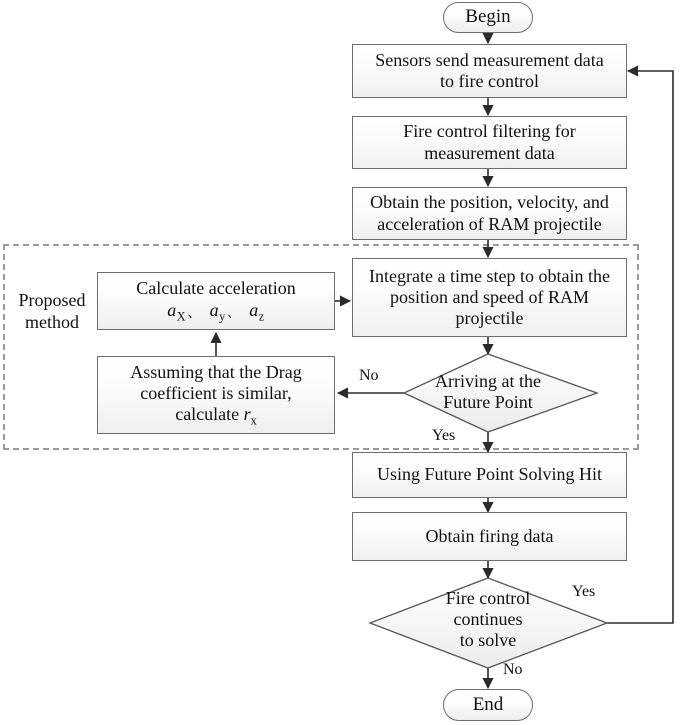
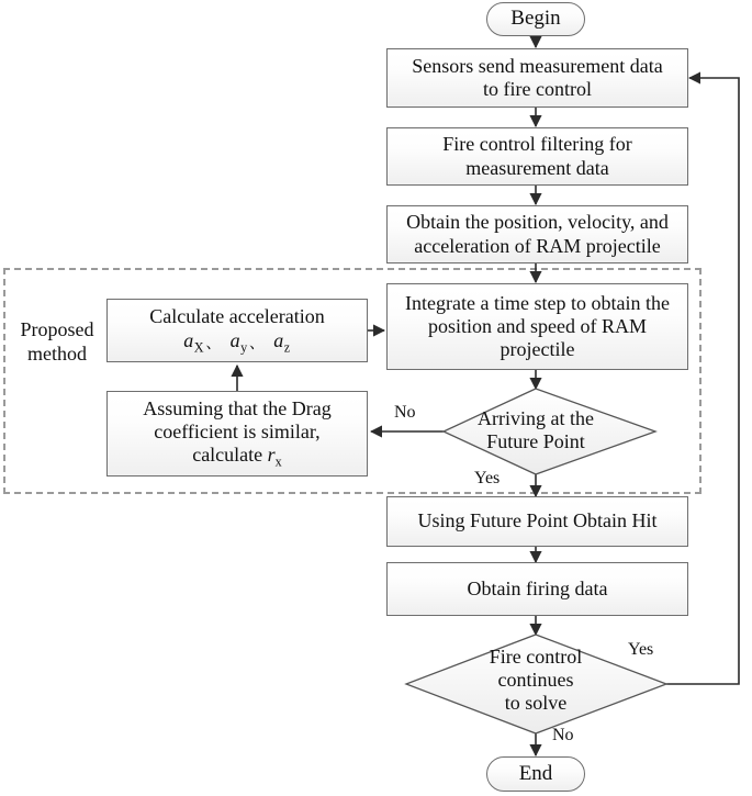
  Proposed
  method
  Begin
  Sensors send measurement data
  to fire control
  Fire control filtering for
  measurement data
  Obtain the position, velocity, and
  acceleration of RAM projectile
  Calculate acceleration
  aX、 ay、 az
  Assuming that the Drag
  coefficient is similar,
  calculate rx
  Integrate a time step to obtain the
  position and speed of RAM
  projectile
  Arriving at the
  Future Point
  No
  Yes
- Using Future Point Solving Hit
+ Using Future Point Obtain Hit
  Obtain firing data
  Fire control
  continues
  to solve
  Yes
  No
  End
